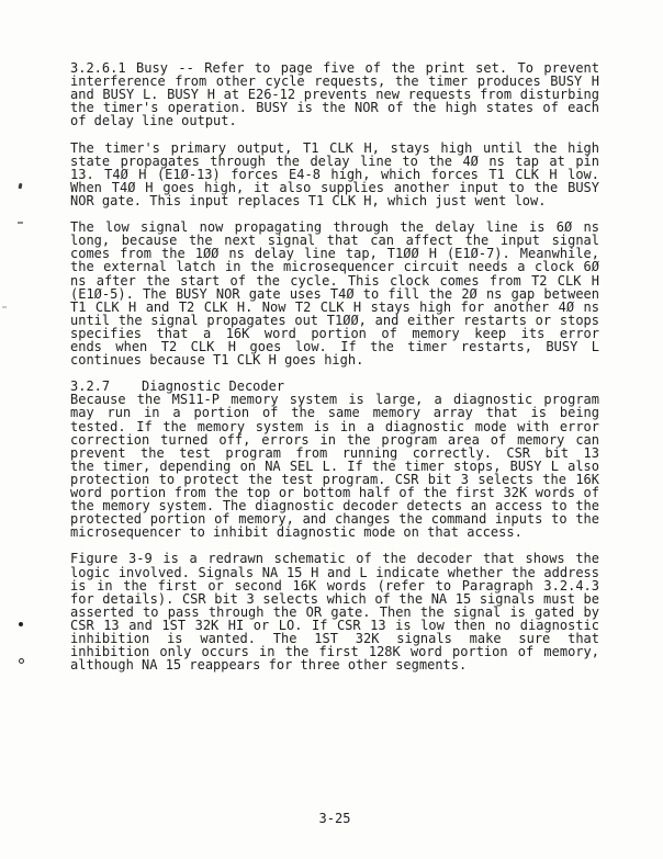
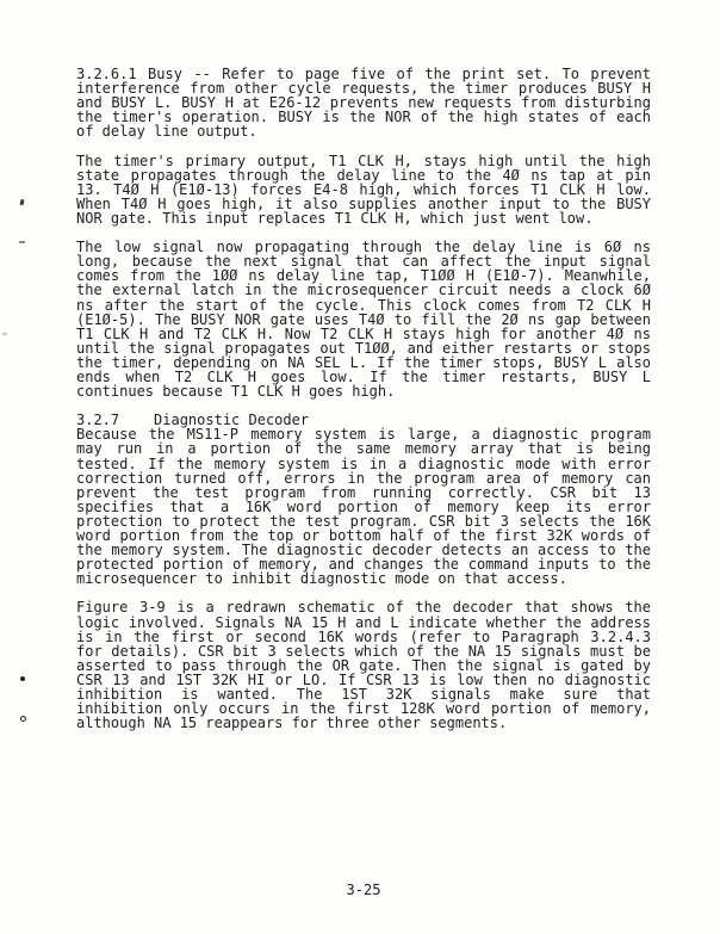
  3.2.6.1 Busy -- Refer to page five of the print set. To prevent
  interference from other cycle requests, the timer produces BUSY H
  and BUSY L. BUSY H at E26-12 prevents new requests from disturbing
  the timer's operation. BUSY is the NOR of the high states of each
  of delay line output.
  The timer's primary output, T1 CLK H, stays high until the high
  state propagates through the delay line to the 4Ø ns tap at pin
  13. T4Ø H (E1Ø-13) forces E4-8 high, which forces T1 CLK H low.
  When T4Ø H goes high, it also supplies another input to the BUSY
  NOR gate. This input replaces T1 CLK H, which just went low.
  The low signal now propagating through the delay line is 6Ø ns
  long, because the next signal that can affect the input signal
  comes from the 1ØØ ns delay line tap, T1ØØ H (E1Ø-7). Meanwhile,
  the external latch in the microsequencer circuit needs a clock 6Ø
  ns after the start of the cycle. This clock comes from T2 CLK H
  (E1Ø-5). The BUSY NOR gate uses T4Ø to fill the 2Ø ns gap between
  T1 CLK H and T2 CLK H. Now T2 CLK H stays high for another 4Ø ns
  until the signal propagates out T1ØØ, and either restarts or stops
- specifies that a 16K word portion of memory keep its error
+ the timer, depending on NA SEL L. If the timer stops, BUSY L also
  ends when T2 CLK H goes low. If the timer restarts, BUSY L
  continues because T1 CLK H goes high.
  3.2.7 Diagnostic Decoder
  Because the MS11-P memory system is large, a diagnostic program
  may run in a portion of the same memory array that is being
  tested. If the memory system is in a diagnostic mode with error
  correction turned off, errors in the program area of memory can
  prevent the test program from running correctly. CSR bit 13
- the timer, depending on NA SEL L. If the timer stops, BUSY L also
+ specifies that a 16K word portion of memory keep its error
  protection to protect the test program. CSR bit 3 selects the 16K
  word portion from the top or bottom half of the first 32K words of
  the memory system. The diagnostic decoder detects an access to the
  protected portion of memory, and changes the command inputs to the
  microsequencer to inhibit diagnostic mode on that access.
  Figure 3-9 is a redrawn schematic of the decoder that shows the
  logic involved. Signals NA 15 H and L indicate whether the address
  is in the first or second 16K words (refer to Paragraph 3.2.4.3
  for details). CSR bit 3 selects which of the NA 15 signals must be
  asserted to pass through the OR gate. Then the signal is gated by
  CSR 13 and 1ST 32K HI or LO. If CSR 13 is low then no diagnostic
  inhibition is wanted. The 1ST 32K signals make sure that
  inhibition only occurs in the first 128K word portion of memory,
  although NA 15 reappears for three other segments.
  3-25
